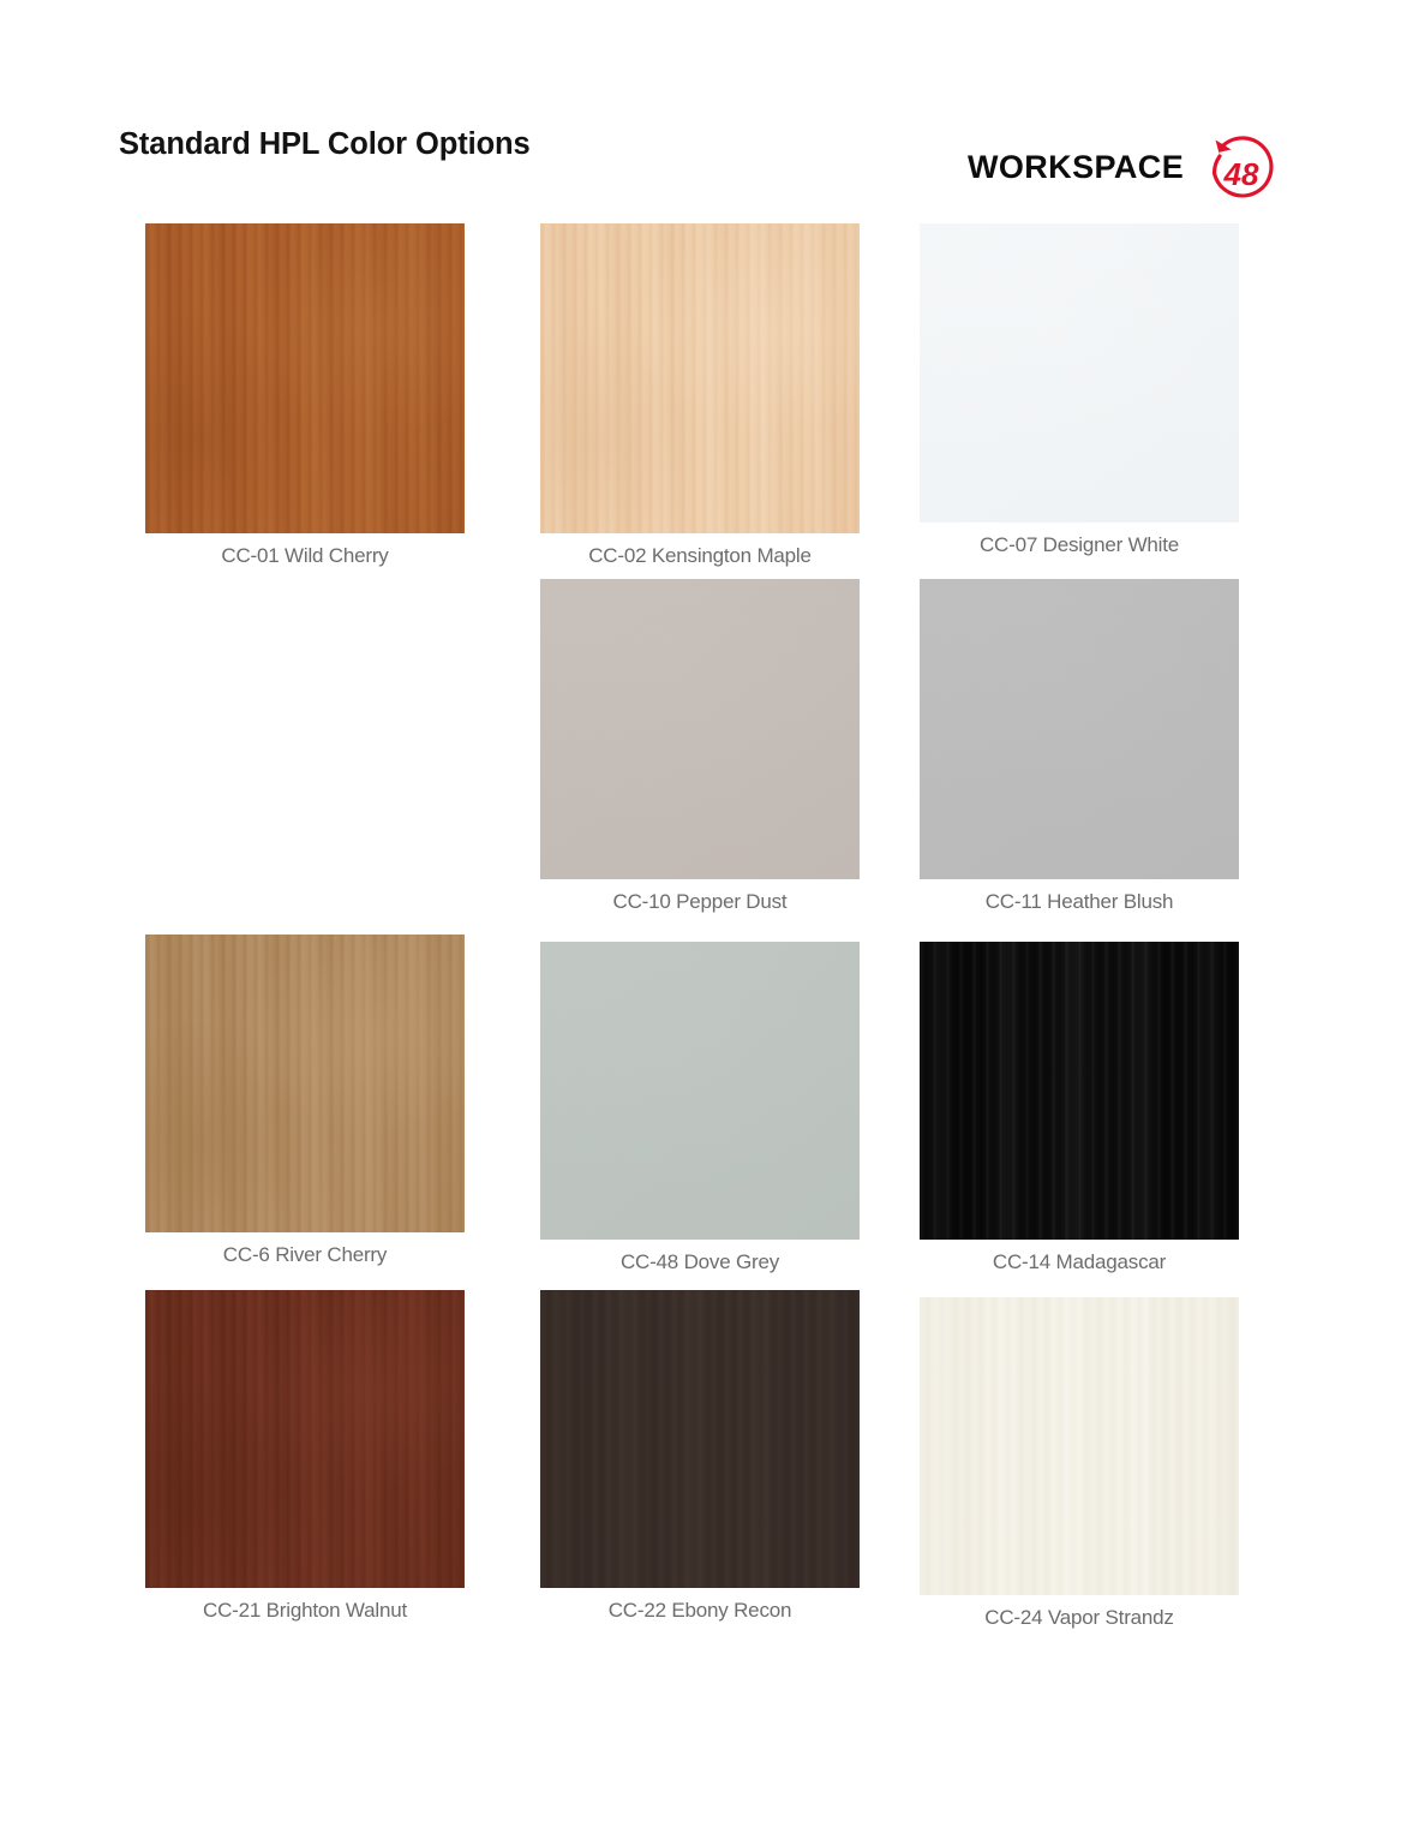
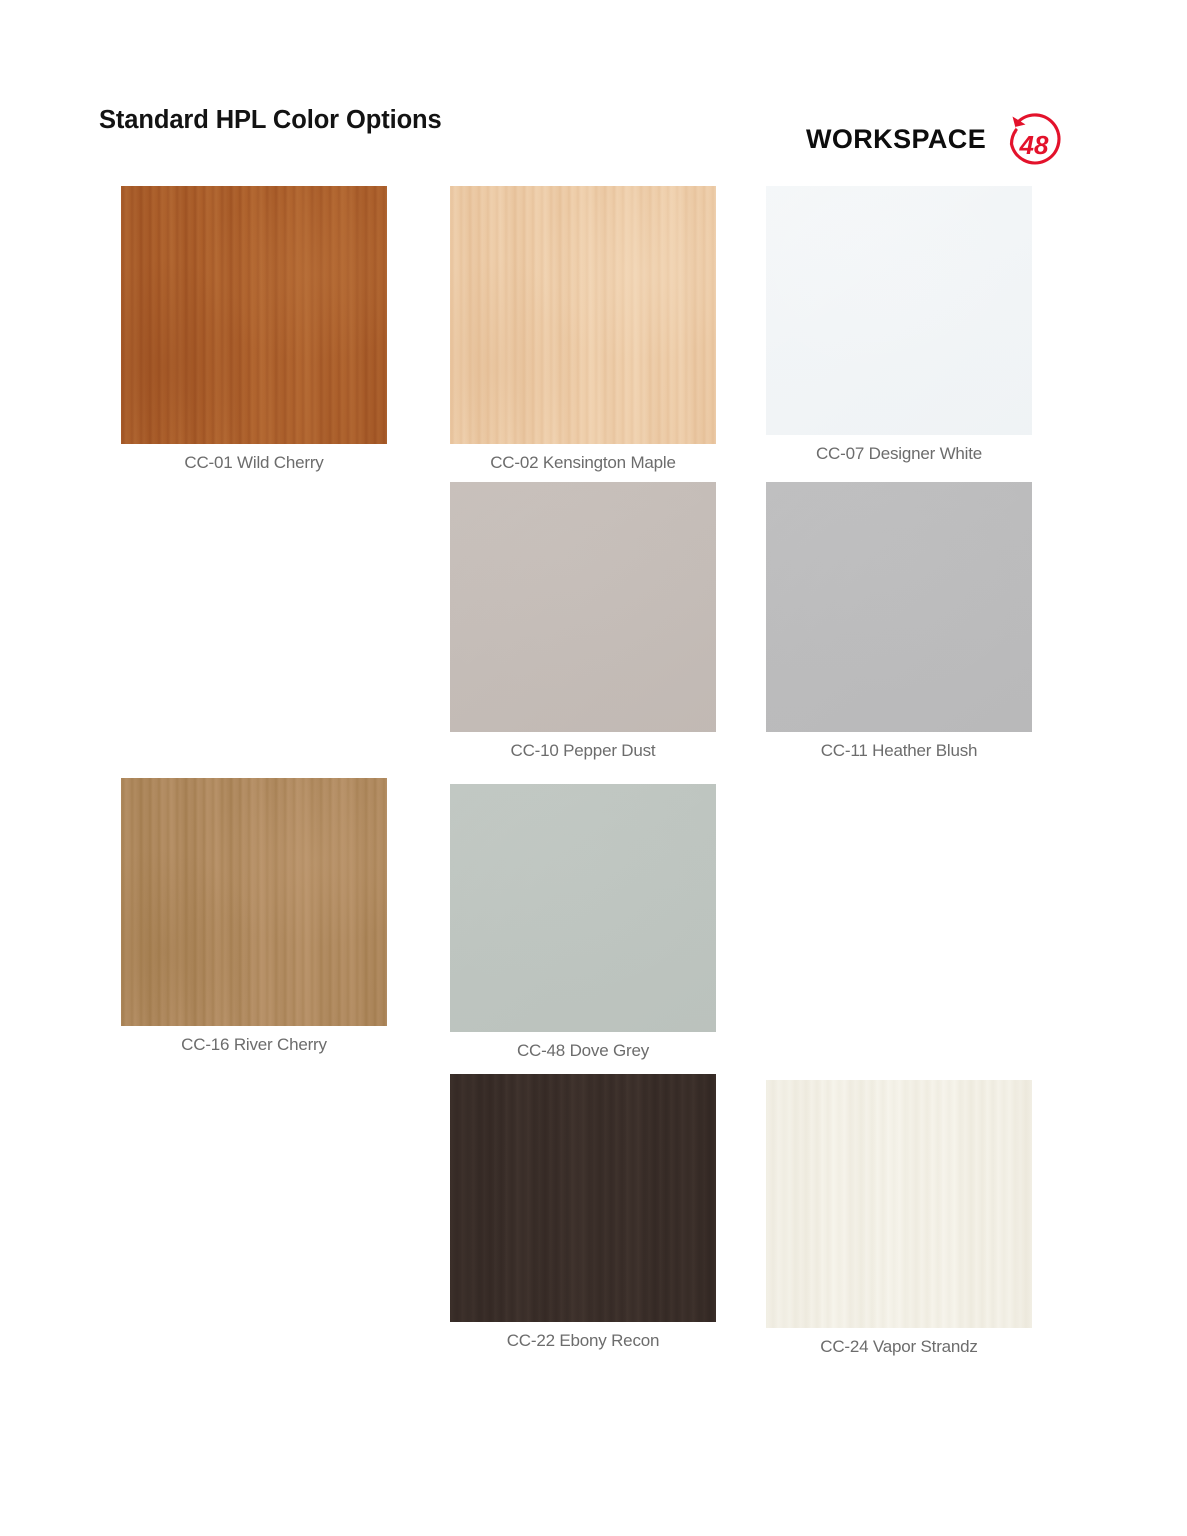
  Standard HPL Color Options
  WORKSPACE
  48
  CC-01 Wild Cherry
  CC-02 Kensington Maple
  CC-07 Designer White
  CC-10 Pepper Dust
  CC-11 Heather Blush
- CC-6 River Cherry
+ CC-16 River Cherry
  CC-48 Dove Grey
- CC-14 Madagascar
- CC-21 Brighton Walnut
  CC-22 Ebony Recon
  CC-24 Vapor Strandz
